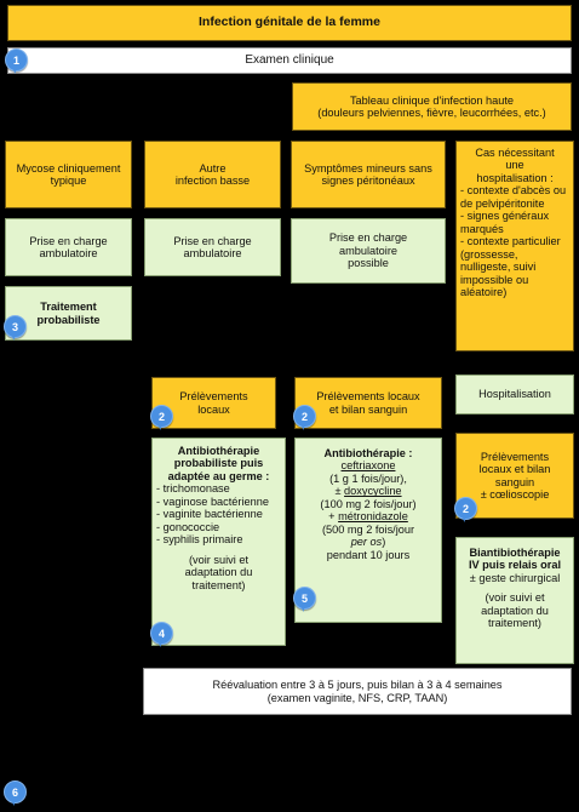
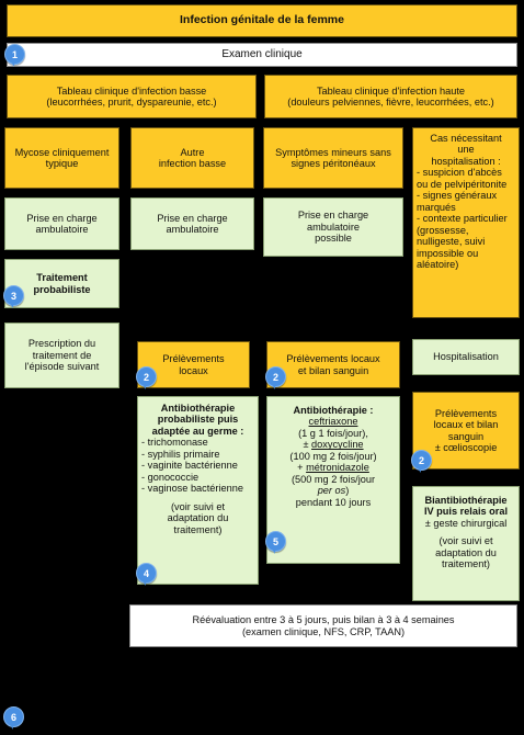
  Infection génitale de la femme
  Examen clinique
  1
+ Tableau clinique d'infection basse
+ (leucorrhées, prurit, dyspareunie, etc.)
  Tableau clinique d'infection haute
  (douleurs pelviennes, fièvre, leucorrhées, etc.)
  Mycose cliniquement
  typique
  Autre
  infection basse
  Symptômes mineurs sans
  signes péritonéaux
  Cas nécessitant
  une
  hospitalisation :
- - contexte d'abcès ou de pelvipéritonite
+ - suspicion d'abcès ou de pelvipéritonite
  - signes généraux marqués
  - contexte particulier (grossesse, nulligeste, suivi impossible ou aléatoire)
  Prise en charge
  ambulatoire
  Prise en charge
  ambulatoire
  Prise en charge
  ambulatoire
  possible
  Traitement
  probabiliste
  3
+ Prescription du
+ traitement de
+ l'épisode suivant
  Prélèvements
  locaux
  2
  Prélèvements locaux
  et bilan sanguin
  2
  Hospitalisation
  Prélèvements
  locaux et bilan
  sanguin
  ± cœlioscopie
  2
  Antibiothérapie
  probabiliste puis
  adaptée au germe :
  - trichomonase
- - vaginose bactérienne
+ - syphilis primaire
  - vaginite bactérienne
  - gonococcie
- - syphilis primaire
+ - vaginose bactérienne
  (voir suivi et
  adaptation du
  traitement)
  4
  Antibiothérapie :
  ceftriaxone
  (1 g 1 fois/jour),
  ± doxycycline
  (100 mg 2 fois/jour)
  + métronidazole
  (500 mg 2 fois/jour
  per os)
  pendant 10 jours
  5
  Biantibiothérapie
  IV puis relais oral
  ± geste chirurgical
  (voir suivi et
  adaptation du
  traitement)
  Réévaluation entre 3 à 5 jours, puis bilan à 3 à 4 semaines
- (examen vaginite, NFS, CRP, TAAN)
+ (examen clinique, NFS, CRP, TAAN)
  6
